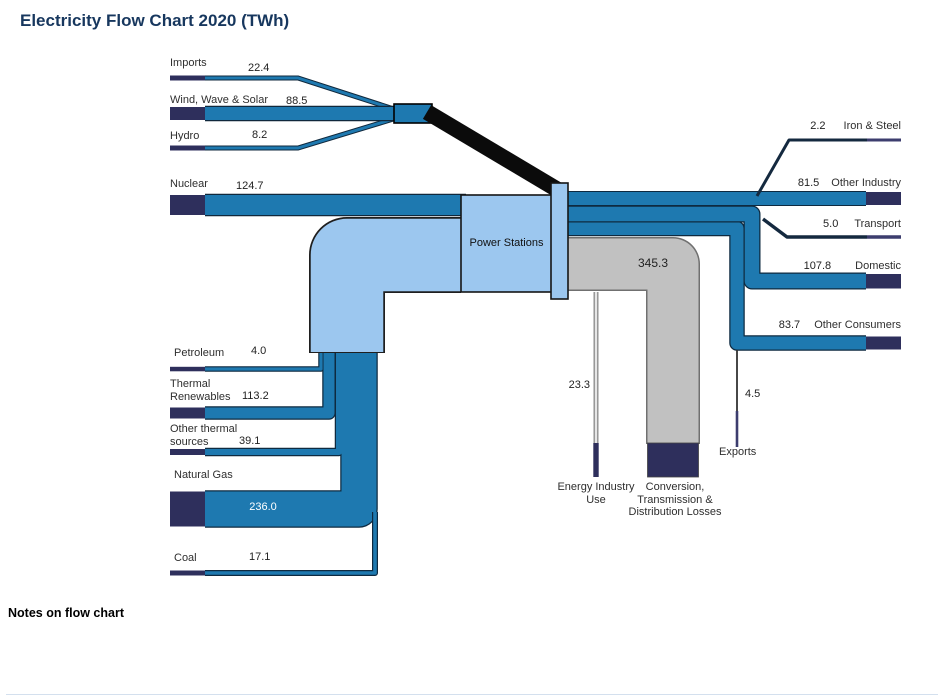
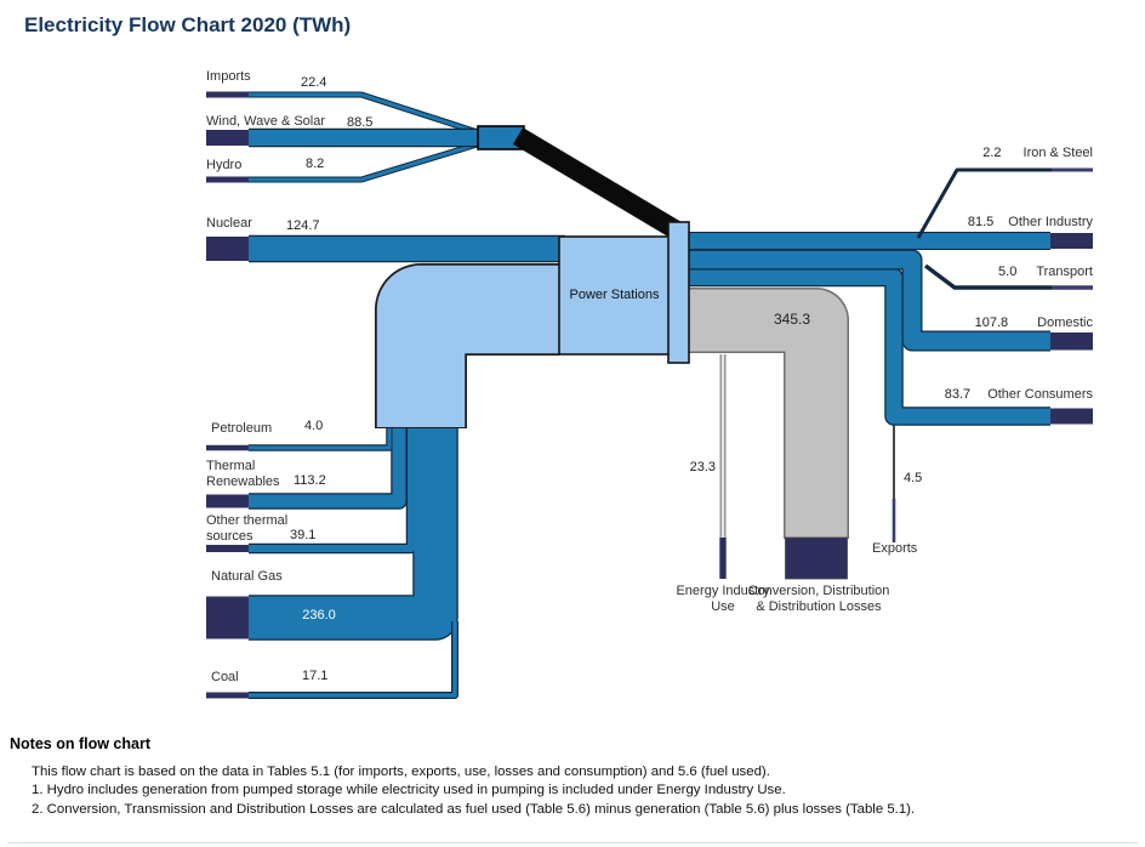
  Electricity Flow Chart 2020 (TWh)
  Imports
  22.4
  Wind, Wave & Solar
  88.5
  Hydro
  8.2
  Nuclear
  124.7
  Petroleum
  4.0
  Thermal Renewables
  113.2
  Other thermal sources
  39.1
  Natural Gas
  236.0
  Coal
  17.1
  Power Stations
  2.2
  Iron & Steel
  81.5
  Other Industry
  5.0
  Transport
  107.8
  Domestic
  83.7
  Other Consumers
  345.3
  23.3
  4.5
  Exports
  Energy Industry Use
- Conversion, Transmission & Distribution Losses
+ Conversion, Distribution & Distribution Losses
  Notes on flow chart
+ This flow chart is based on the data in Tables 5.1 (for imports, exports, use, losses and consumption) and 5.6 (fuel used).
+ 1. Hydro includes generation from pumped storage while electricity used in pumping is included under Energy Industry Use.
+ 2. Conversion, Transmission and Distribution Losses are calculated as fuel used (Table 5.6) minus generation (Table 5.6) plus losses (Table 5.1).
